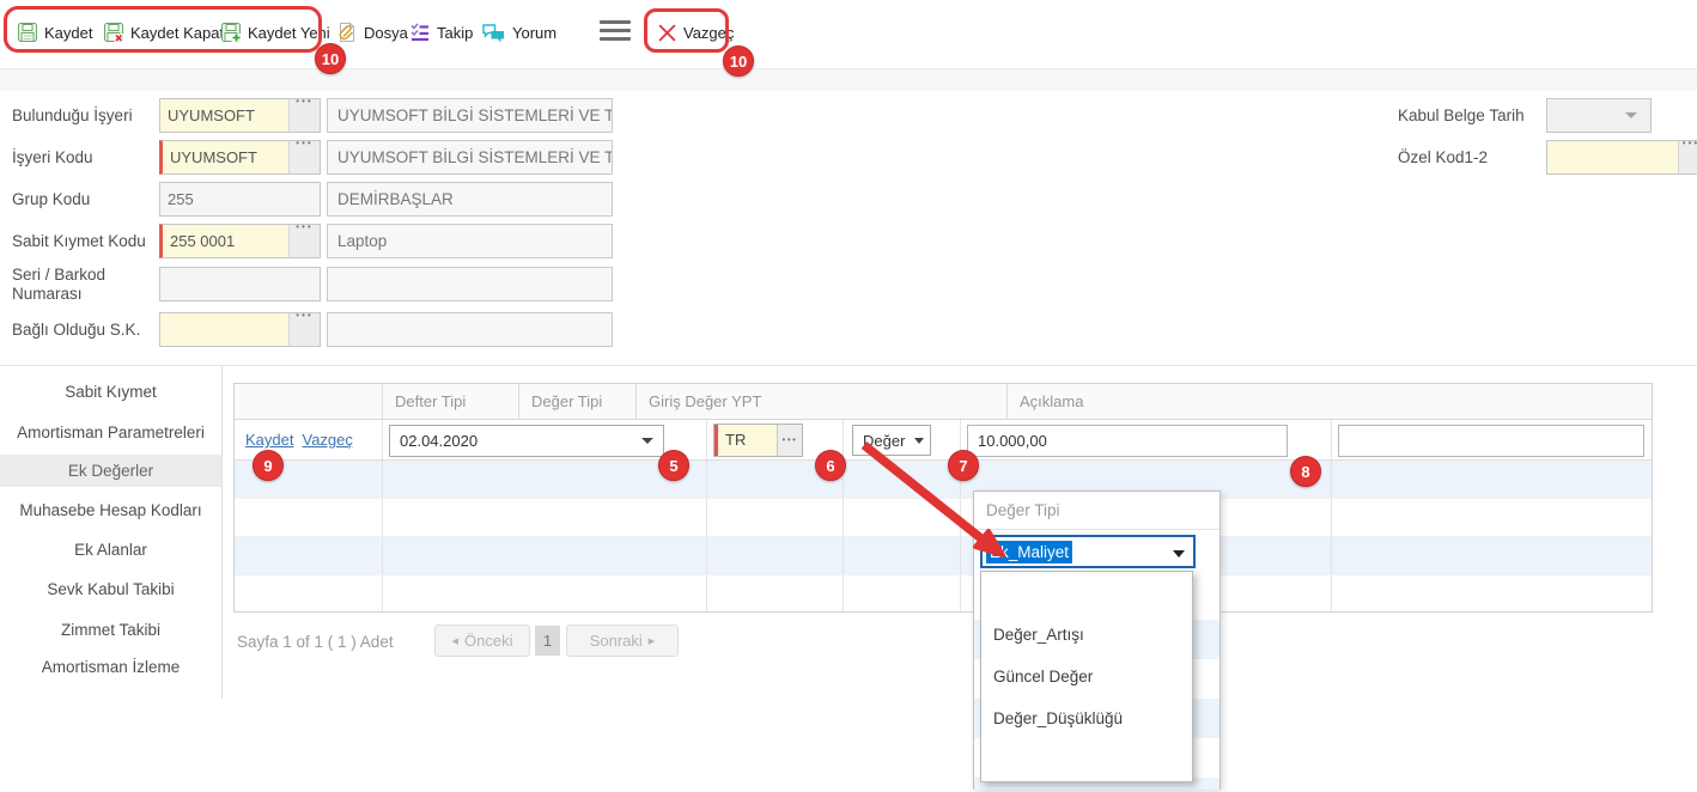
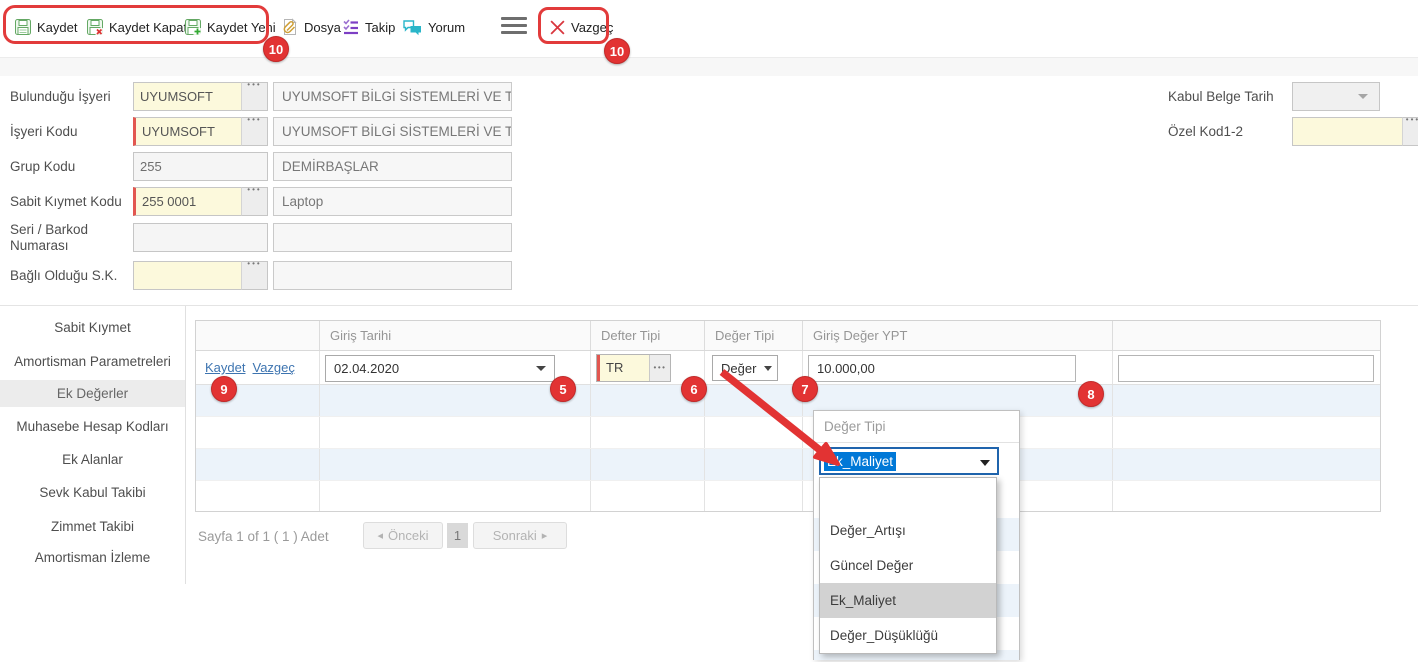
  Kaydet
  Kaydet Kapa
  Kaydet Yeni
  Dosya
  Takip
  Yorum
  Vazgeç
  Bulunduğu İşyeri
  İşyeri Kodu
  Grup Kodu
  Sabit Kıymet Kodu
  Seri / Barkod Numarası
  Bağlı Olduğu S.K.
  UYUMSOFT
  UYUMSOFT BİLGİ SİSTEMLERİ VE T
  UYUMSOFT
  UYUMSOFT BİLGİ SİSTEMLERİ VE T
  255
  DEMİRBAŞLAR
  255 0001
  Laptop
  Kabul Belge Tarih
  Özel Kod1-2
  Sabit Kıymet
  Amortisman Parametreleri
  Ek Değerler
  Muhasebe Hesap Kodları
  Ek Alanlar
  Sevk Kabul Takibi
  Zimmet Takibi
  Amortisman İzleme
+ Giriş Tarihi
  Defter Tipi
  Değer Tipi
  Giriş Değer YPT
- Açıklama
  Kaydet
  Vazgeç
  02.04.2020
  TR
  •••
  Değer
  10.000,00
  Sayfa 1 of 1 ( 1 ) Adet
  ◂
  Önceki
  1
  Sonraki
  ▸
  Değer Tipi
  k_Maliyet
  Değer_Artışı
  Güncel Değer
+ Ek_Maliyet
  Değer_Düşüklüğü
  10
  10
  9
  5
  6
  7
  8
